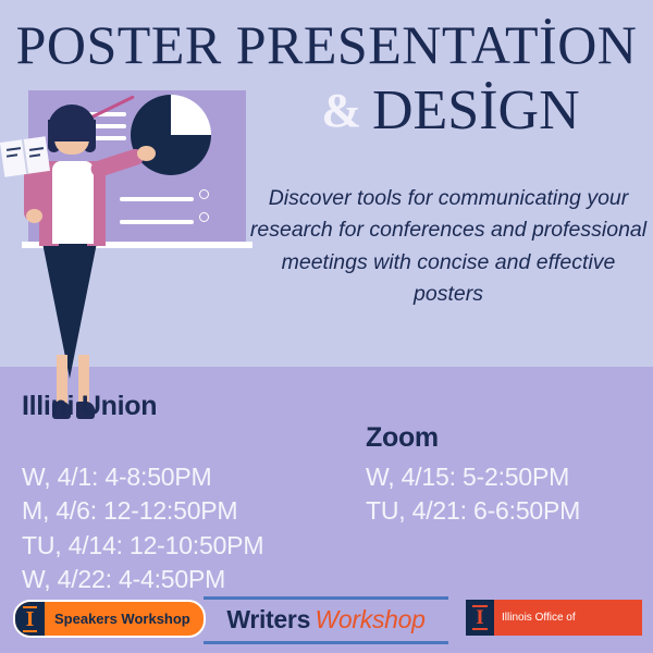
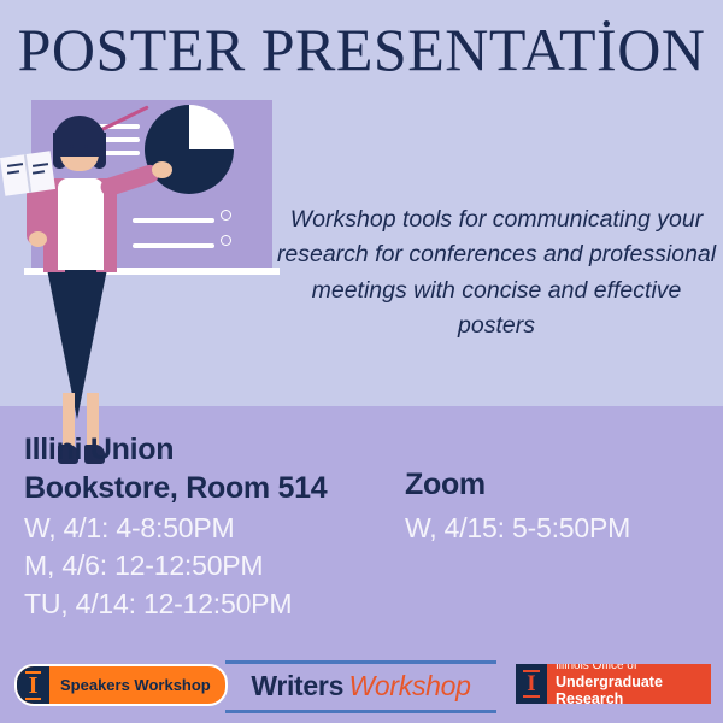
  POSTER PRESENTATİON
- & DESİGN
- Discover tools for communicating your research for conferences and professional meetings with concise and effective posters
+ Workshop tools for communicating your research for conferences and professional meetings with concise and effective posters
  Illini Union
+ Bookstore, Room 514
  W, 4/1: 4-8:50PM
  M, 4/6: 12-12:50PM
- TU, 4/14: 12-10:50PM
+ TU, 4/14: 12-12:50PM
- W, 4/22: 4-4:50PM
  Zoom
- W, 4/15: 5-2:50PM
+ W, 4/15: 5-5:50PM
- TU, 4/21: 6-6:50PM
  I
  Speakers Workshop
  Writers Workshop
  I
  Illinois Office of
+ Undergraduate Research
